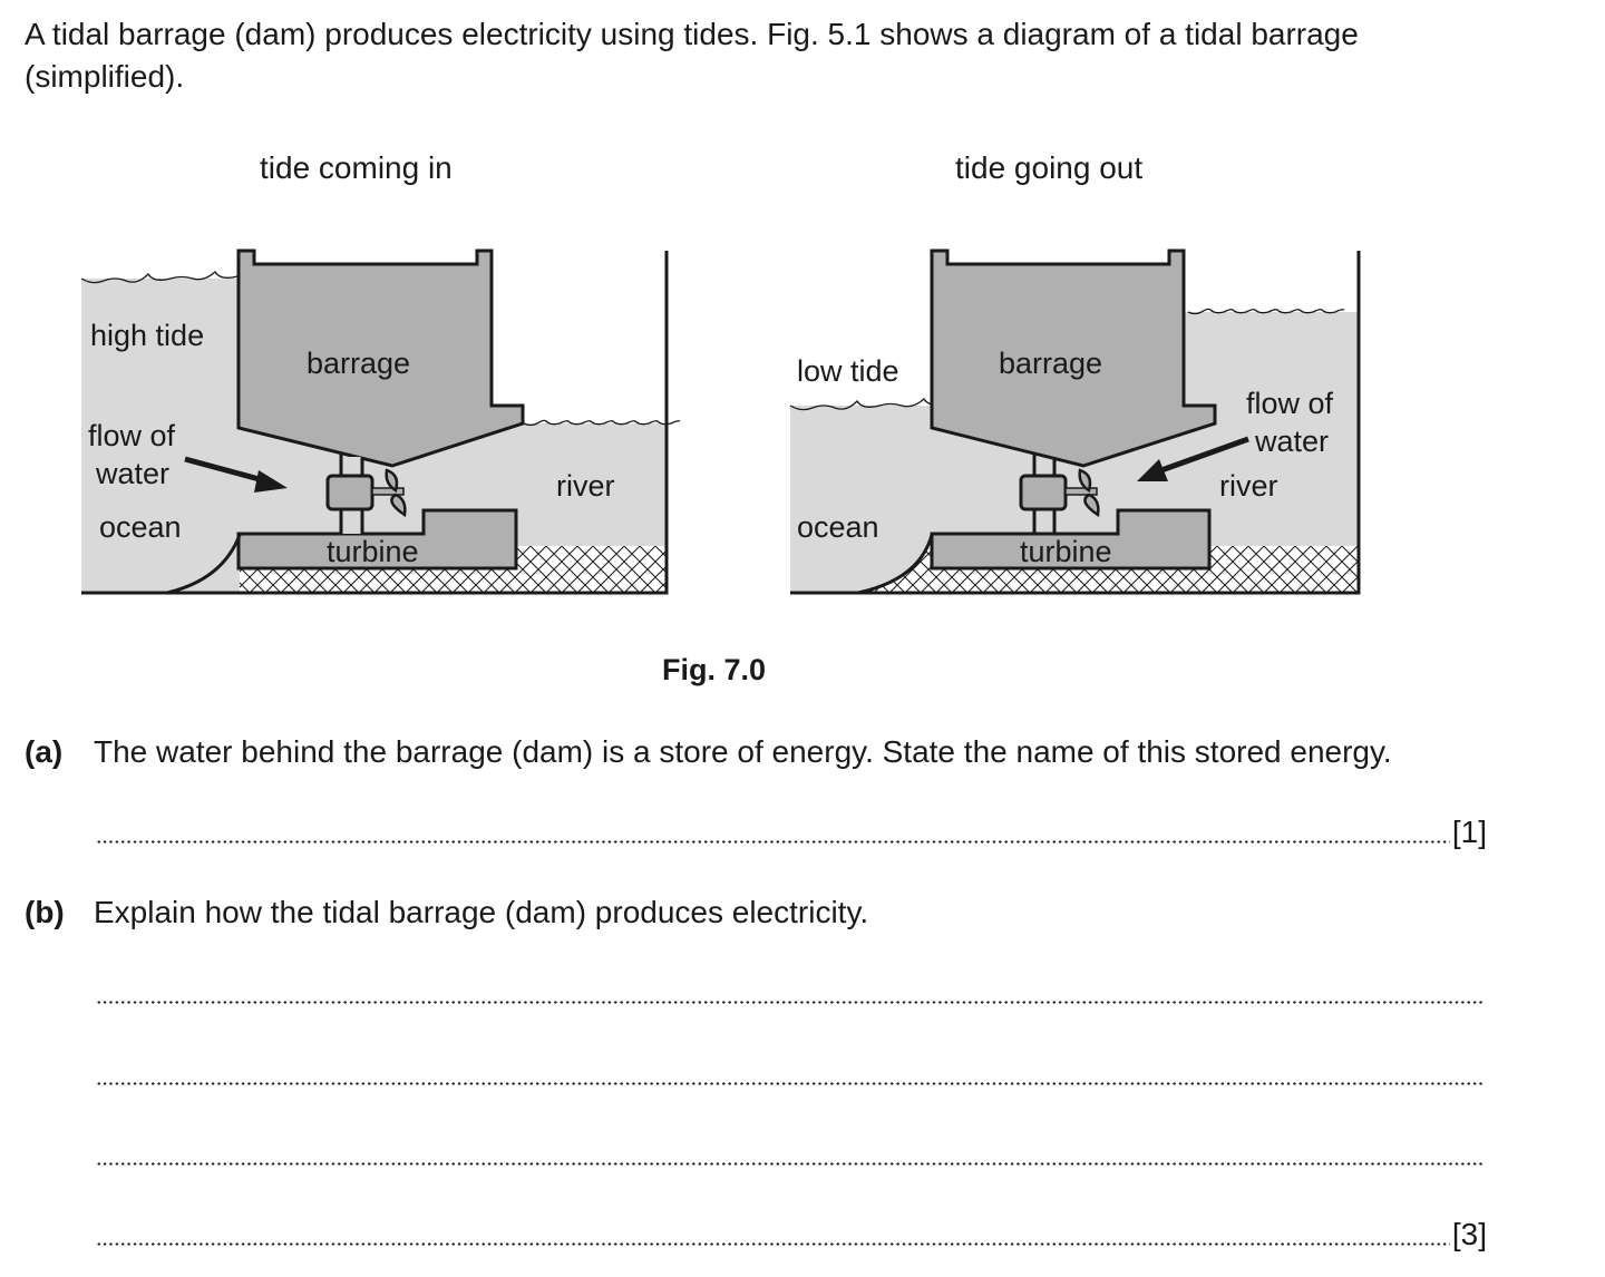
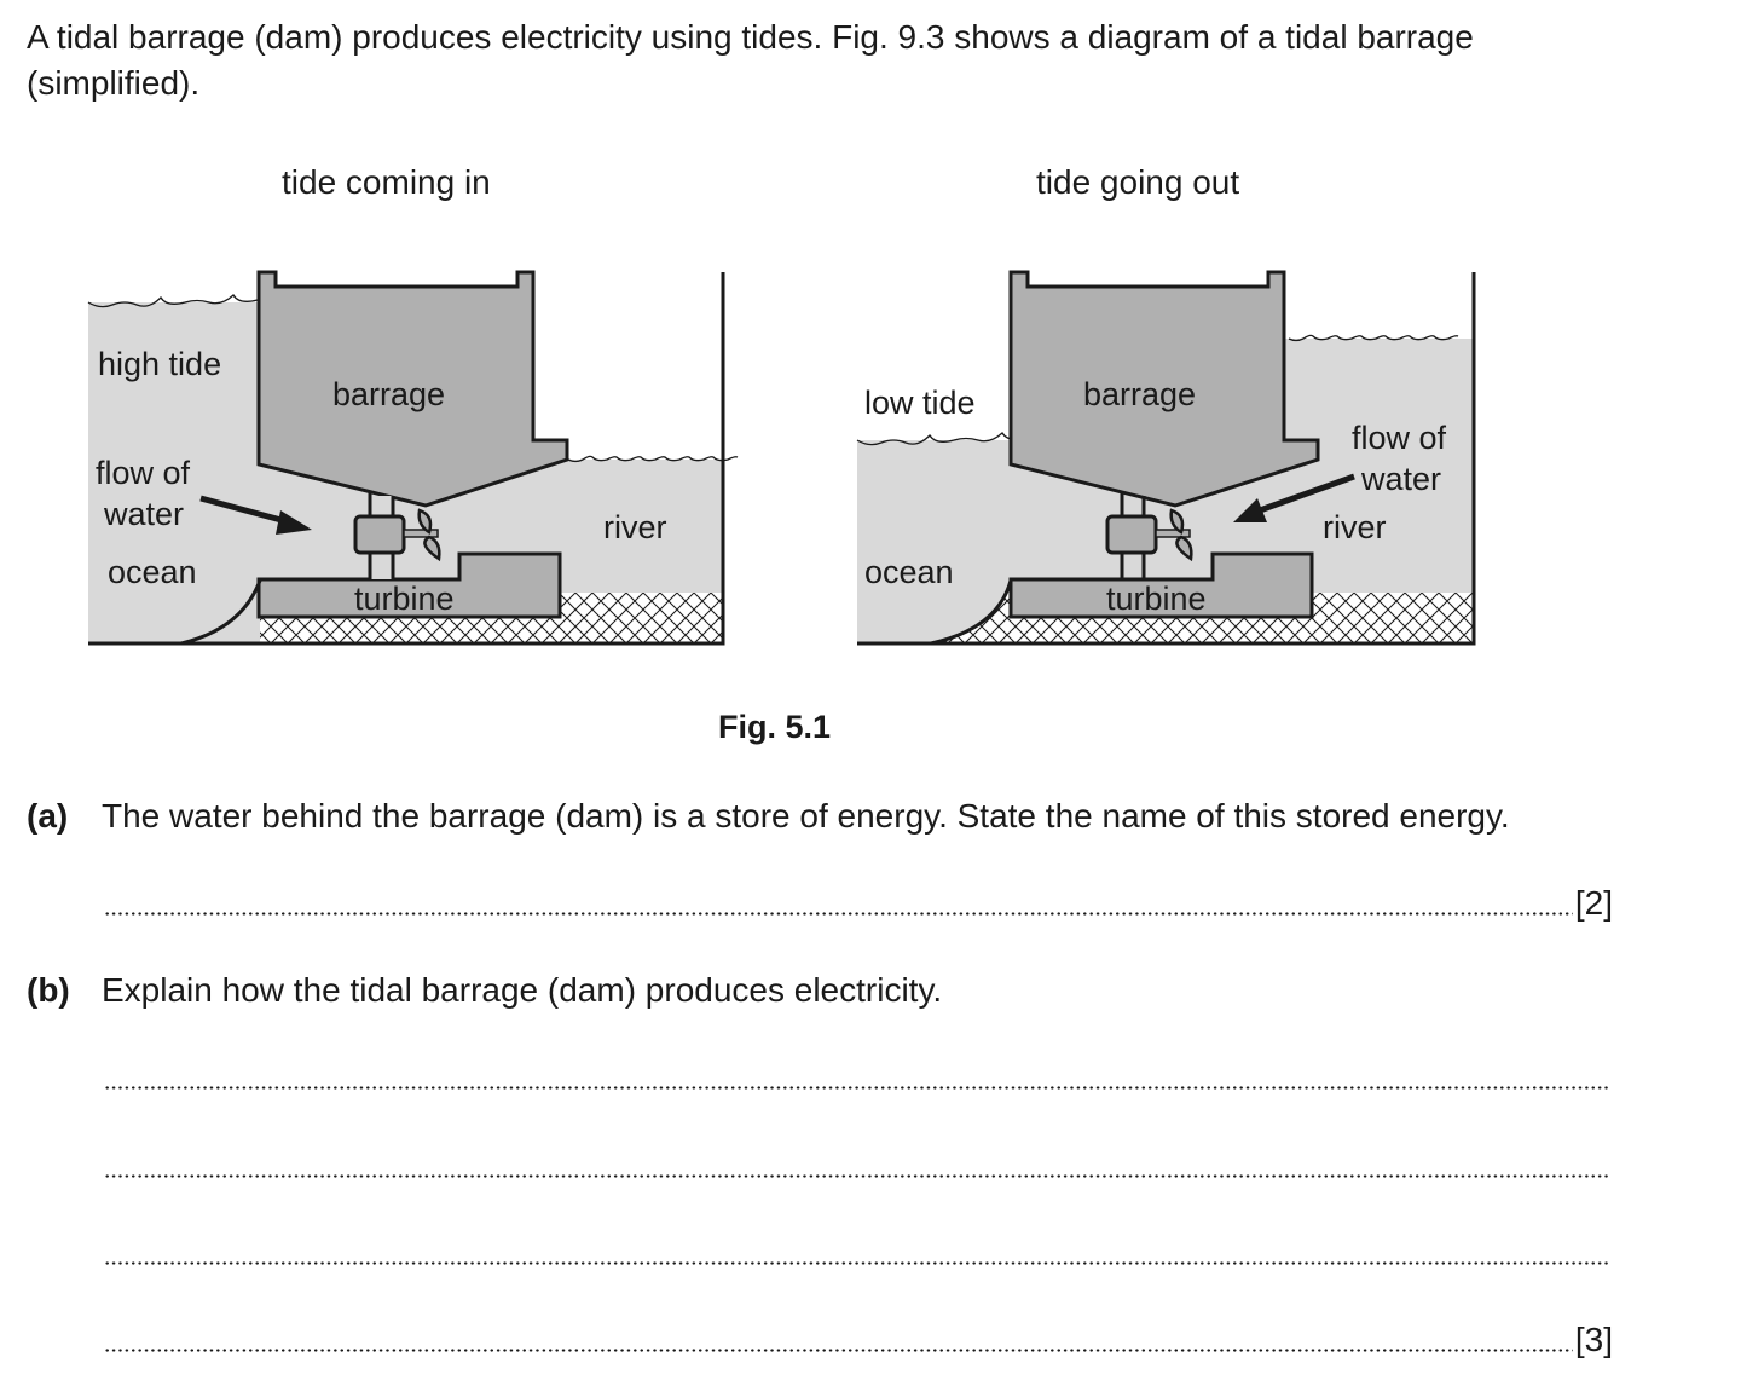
- A tidal barrage (dam) produces electricity using tides. Fig. 5.1 shows a diagram of a tidal barrage (simplified).
+ A tidal barrage (dam) produces electricity using tides. Fig. 9.3 shows a diagram of a tidal barrage (simplified).
  tide coming in
  tide going out
  high tide
  barrage
  flow of
  water
  ocean
  river
  turbine
  low tide
  barrage
  flow of
  water
  ocean
  river
  turbine
- Fig. 7.0
+ Fig. 5.1
  (a)
  The water behind the barrage (dam) is a store of energy. State the name of this stored energy.
- [1]
+ [2]
  (b)
  Explain how the tidal barrage (dam) produces electricity.
  [3]
